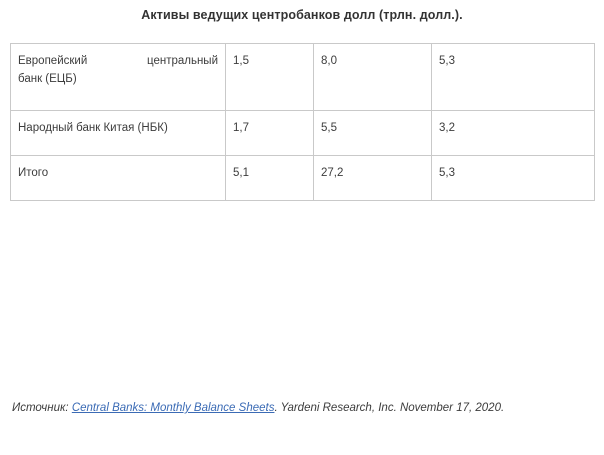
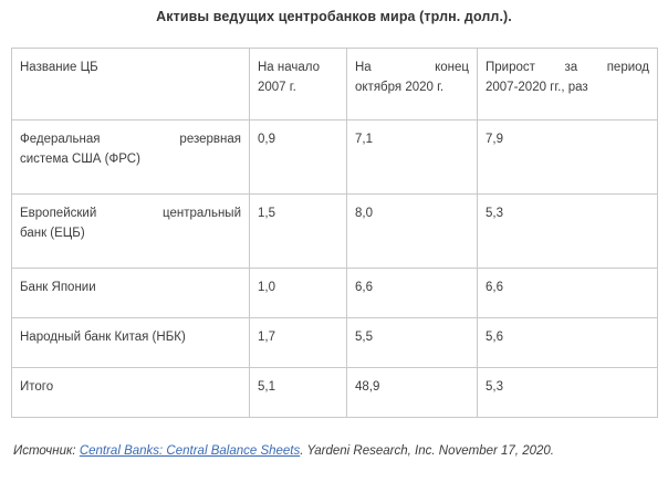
- Активы ведущих центробанков долл (трлн. долл.).
+ Активы ведущих центробанков мира (трлн. долл.).
+ Название ЦБ	На начало 2007 г.	На конец октября 2020 г.	Прирост за период 2007-2020 гг., раз
+ Федеральная резервная система США (ФРС)	0,9	7,1	7,9
  Европейский центральный банк (ЕЦБ)	1,5	8,0	5,3
+ Банк Японии	1,0	6,6	6,6
- Народный банк Китая (НБК)	1,7	5,5	3,2
+ Народный банк Китая (НБК)	1,7	5,5	5,6
- Итого	5,1	27,2	5,3
+ Итого	5,1	48,9	5,3
- Источник: Central Banks: Monthly Balance Sheets. Yardeni Research, Inc. November 17, 2020.
+ Источник: Central Banks: Central Balance Sheets. Yardeni Research, Inc. November 17, 2020.
